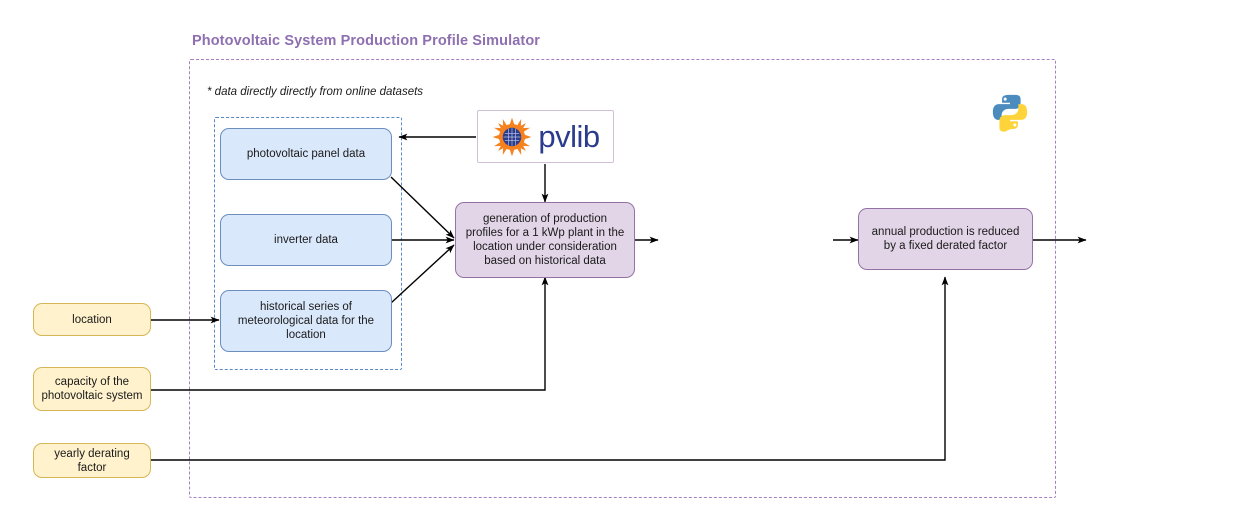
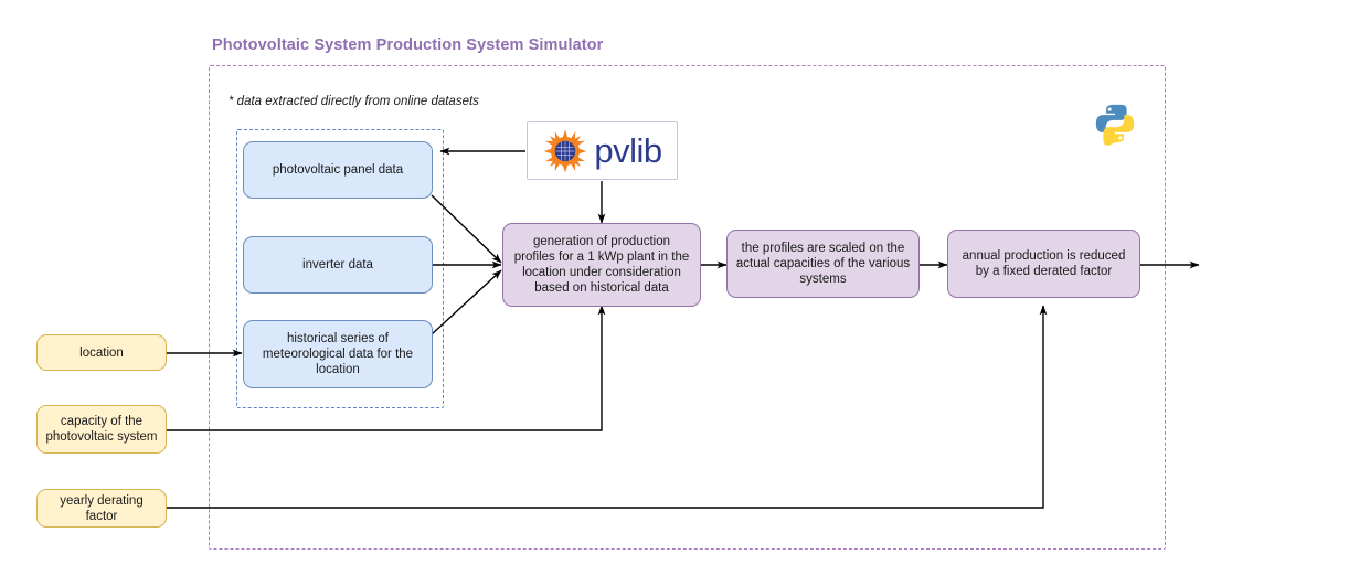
- Photovoltaic System Production Profile Simulator
+ Photovoltaic System Production System Simulator
- * data directly directly from online datasets
+ * data extracted directly from online datasets
  pvlib
  photovoltaic panel data
  inverter data
  historical series of
  meteorological data for the
  location
  generation of production
  profiles for a 1 kWp plant in the
  location under consideration
  based on historical data
+ the profiles are scaled on the
+ actual capacities of the various
+ systems
  annual production is reduced
  by a fixed derated factor
  location
  capacity of the
  photovoltaic system
  yearly derating factor
